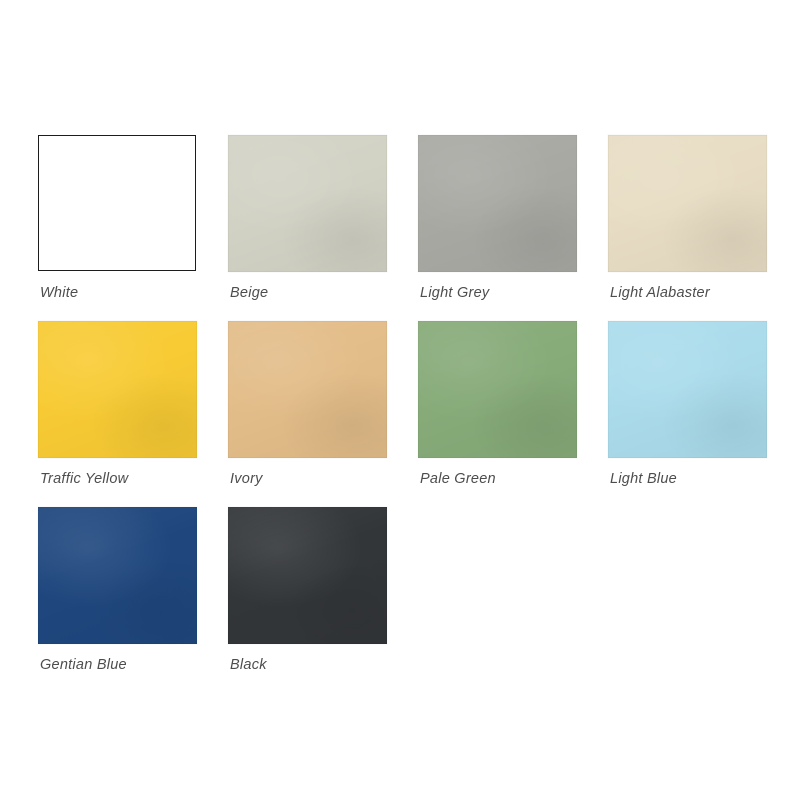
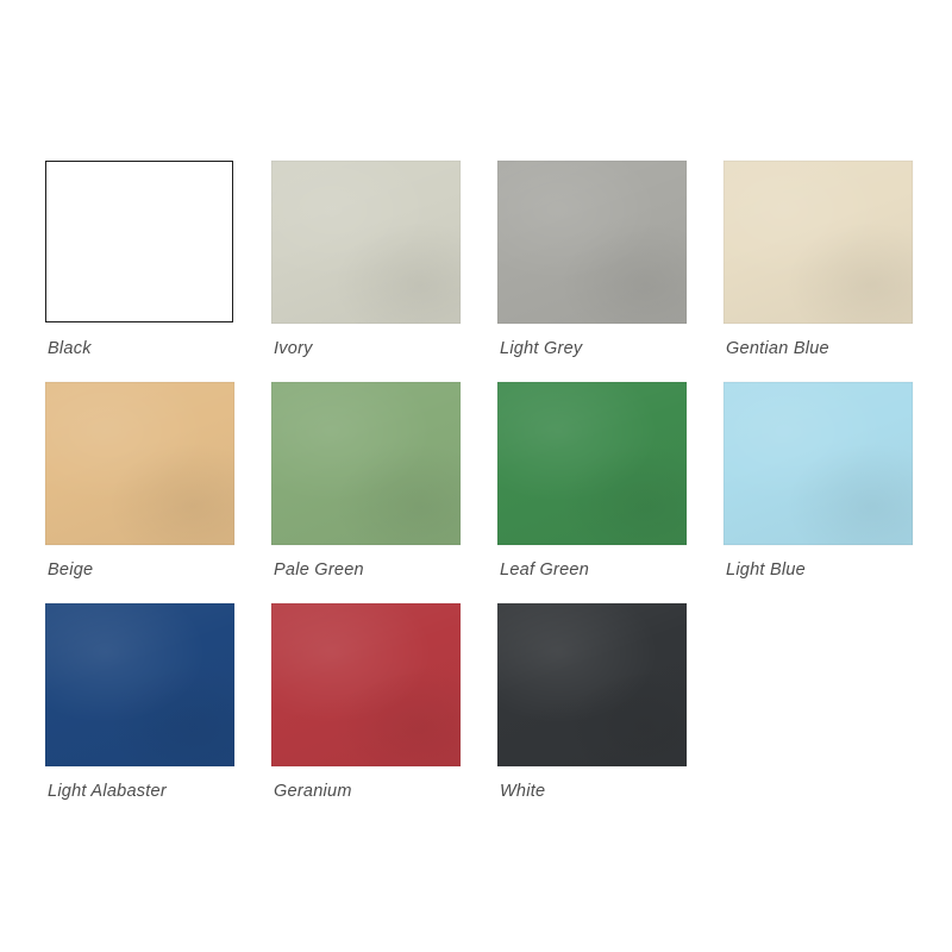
- White
+ Black
- Beige
+ Ivory
  Light Grey
- Light Alabaster
+ Gentian Blue
- Traffic Yellow
- Ivory
+ Beige
  Pale Green
+ Leaf Green
  Light Blue
- Gentian Blue
+ Light Alabaster
+ Geranium
- Black
+ White
